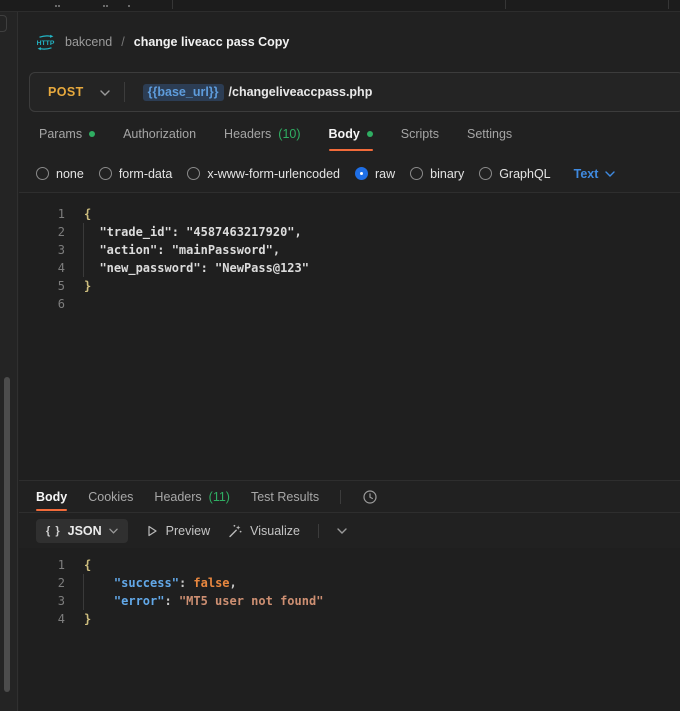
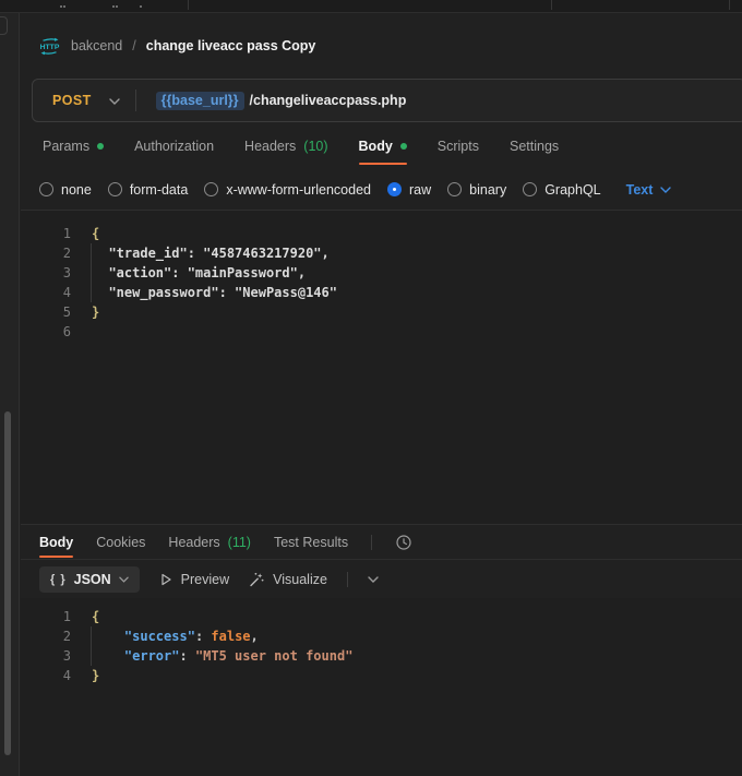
  bakcend
  /
  change liveacc pass Copy
  POST
  {{base_url}}
  /changeliveaccpass.php
  Params
  Authorization
  Headers
  (10)
  Body
  Scripts
  Settings
  none
  form-data
  x-www-form-urlencoded
  raw
  binary
  GraphQL
  Text
  1
  {
  2
  "trade_id": "4587463217920",
  3
  "action": "mainPassword",
  4
- "new_password": "NewPass@123"
+ "new_password": "NewPass@146"
  5
  }
  6
  Body
  Cookies
  Headers
  (11)
  Test Results
  { }
  JSON
  Preview
  Visualize
  1
  {
  2
  "success": false,
  3
  "error": "MT5 user not found"
  4
  }
